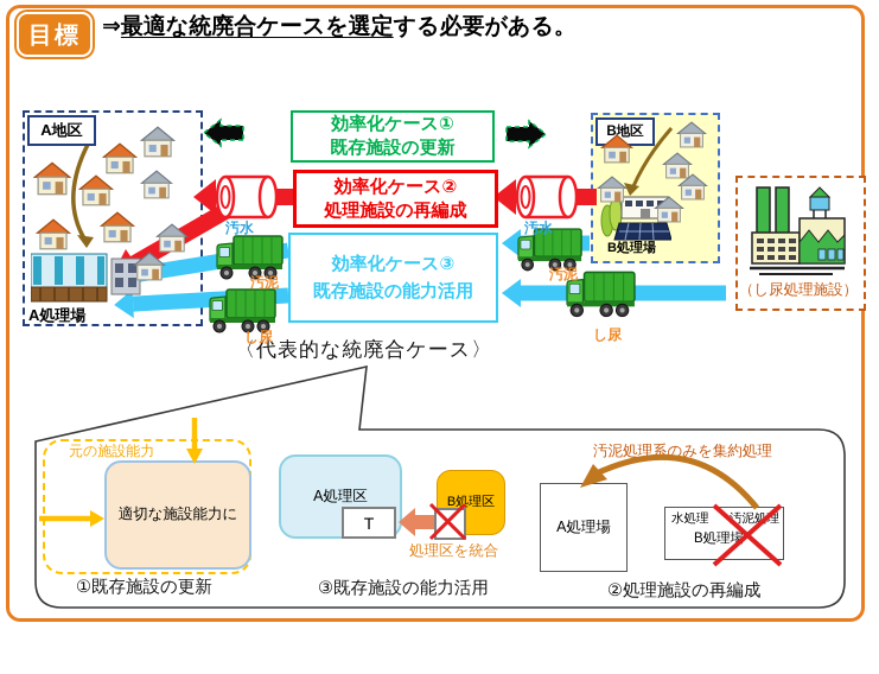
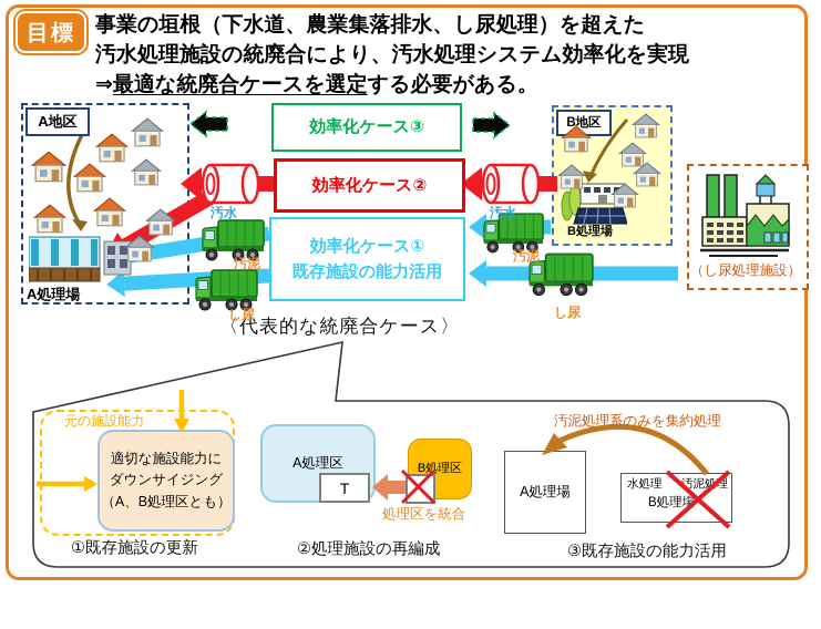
  目標
+ 事業の垣根（下水道、農業集落排水、し尿処理）を超えた
+ 汚水処理施設の統廃合により、汚水処理システム効率化を実現
  ⇒最適な統廃合ケースを選定する必要がある。
  A地区
  B地区
  A処理場
  B処理場
  （し尿処理施設）
- 効率化ケース①
+ 効率化ケース③
- 既存施設の更新
  効率化ケース②
- 処理施設の再編成
- 効率化ケース③
+ 効率化ケース①
  既存施設の能力活用
  汚水
  汚水
  汚泥
  汚泥
  し尿
  し尿
  〈代表的な統廃合ケース〉
  元の施設能力
  適切な施設能力に
+ ダウンサイジング
+ （A、B処理区とも）
  ①既存施設の更新
  A処理区
  T
  B処理区
  処理区を統合
- ③既存施設の能力活用
+ ②処理施設の再編成
  汚泥処理系のみを集約処理
  A処理場
  水処理
  汚泥処理
  B処理場
- ②処理施設の再編成
+ ③既存施設の能力活用
